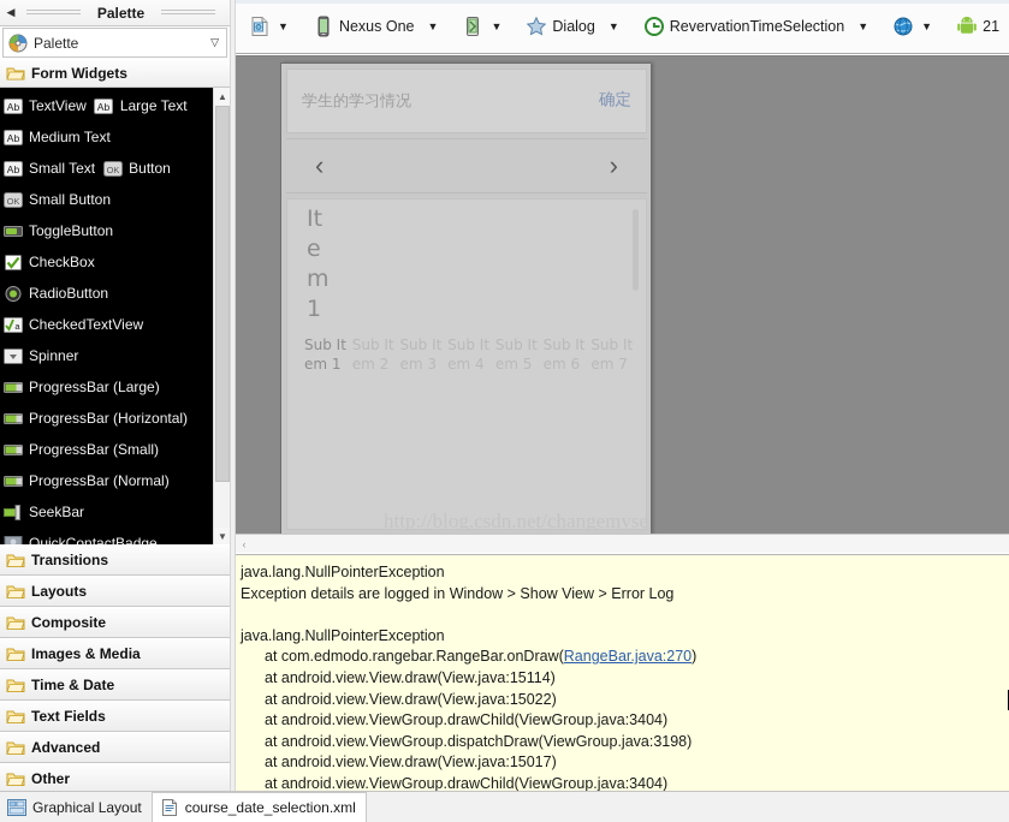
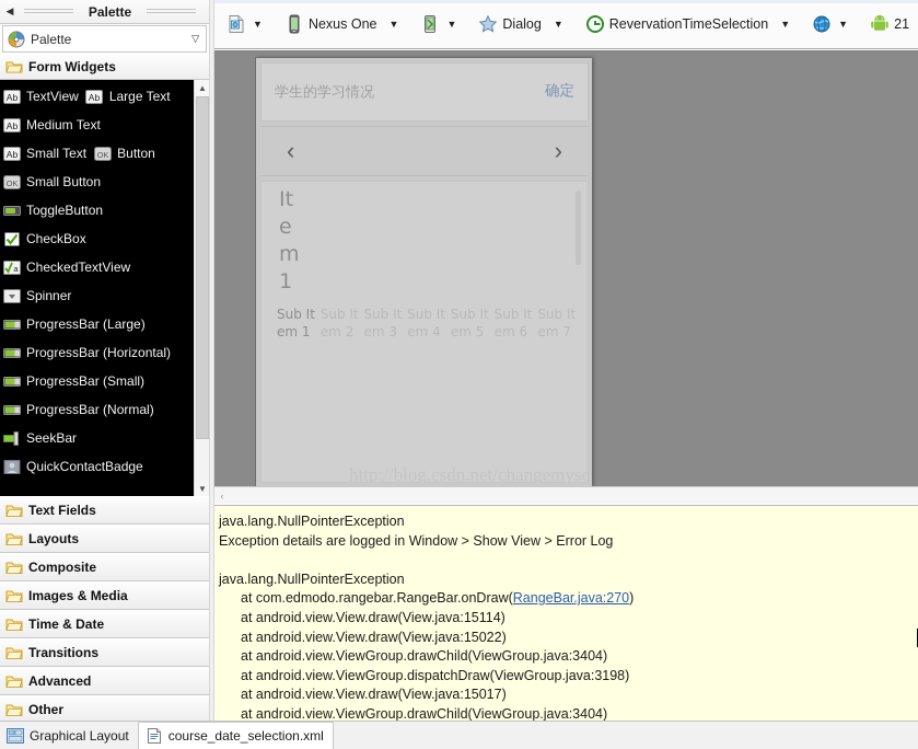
  ◀
  Palette
  Palette
  ▽
  Form Widgets
  Ab
  TextView
  Ab
  Large Text
  Ab
  Medium Text
  Ab
  Small Text
  OK
  Button
  OK
  Small Button
  ToggleButton
  CheckBox
- RadioButton
  a
  CheckedTextView
  Spinner
  ProgressBar (Large)
  ProgressBar (Horizontal)
  ProgressBar (Small)
  ProgressBar (Normal)
  SeekBar
  QuickContactBadge
  ▲
  ▼
- Transitions
+ Text Fields
  Layouts
  Composite
  Images & Media
  Time & Date
- Text Fields
+ Transitions
  Advanced
  Other
  ▼
  Nexus One
  ▼
  ▼
  Dialog
  ▼
  RevervationTimeSelection
  ▼
  ▼
  21
  学生的学习情况
  确定
  ‹
  ›
  Item 1
  Sub Item 1
  ‹
  java.lang.NullPointerException
  Exception details are logged in Window > Show View > Error Log
  java.lang.NullPointerException
  at com.edmodo.rangebar.RangeBar.onDraw(RangeBar.java:270)
  at android.view.View.draw(View.java:15114)
  at android.view.View.draw(View.java:15022)
  at android.view.ViewGroup.drawChild(ViewGroup.java:3404)
  at android.view.ViewGroup.dispatchDraw(ViewGroup.java:3198)
  at android.view.View.draw(View.java:15017)
  at android.view.ViewGroup.drawChild(ViewGroup.java:3404)
  Graphical Layout
  course_date_selection.xml
